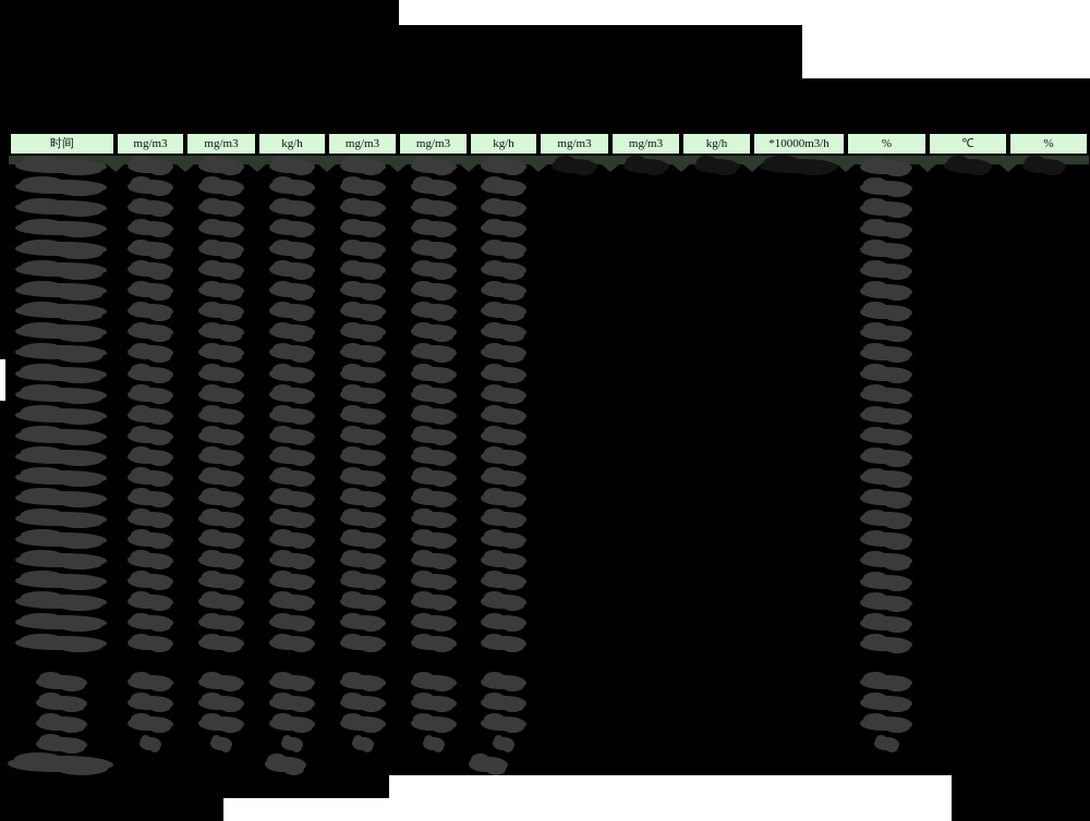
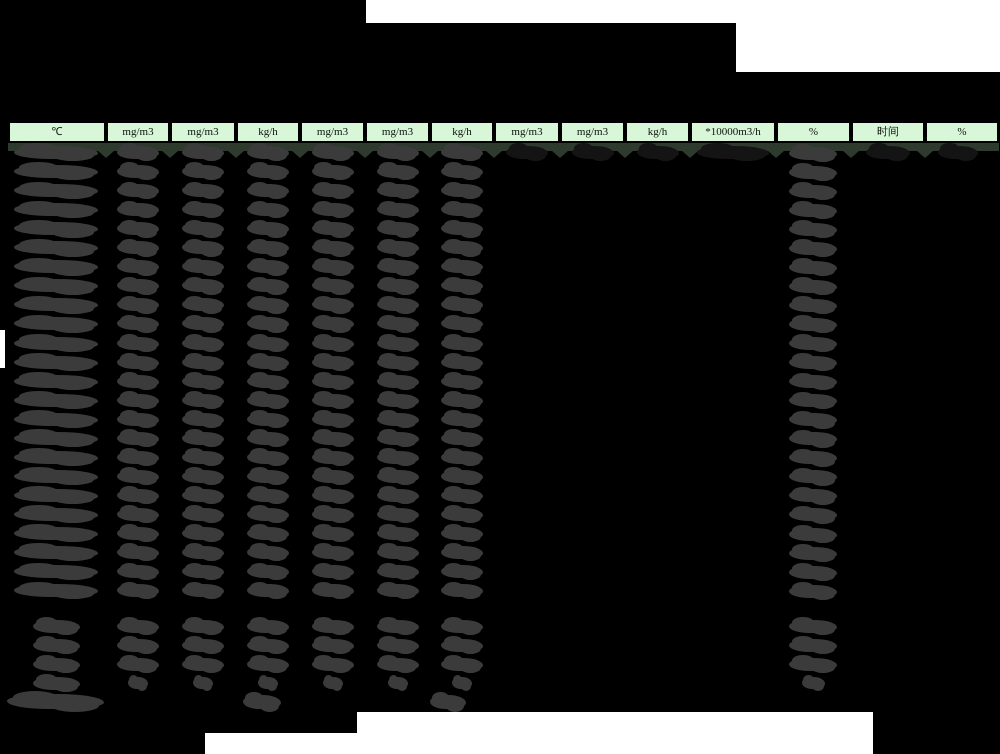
- 时间
+ ℃
  mg/m3
  mg/m3
  kg/h
  mg/m3
  mg/m3
  kg/h
  mg/m3
  mg/m3
  kg/h
  *10000m3/h
  %
- ℃
+ 时间
  %
